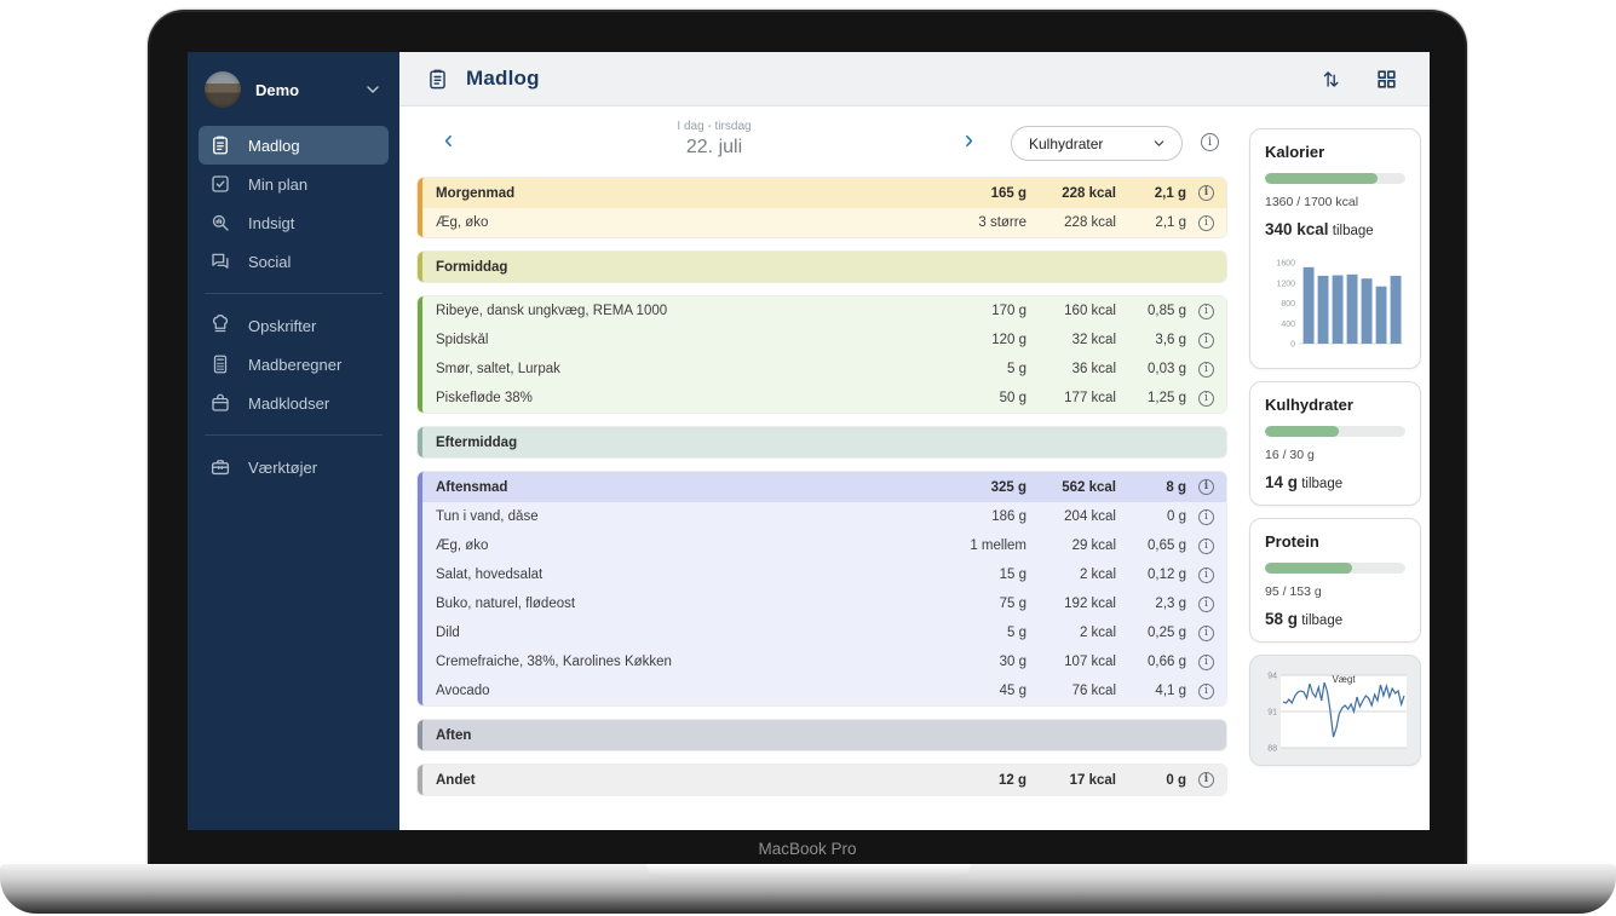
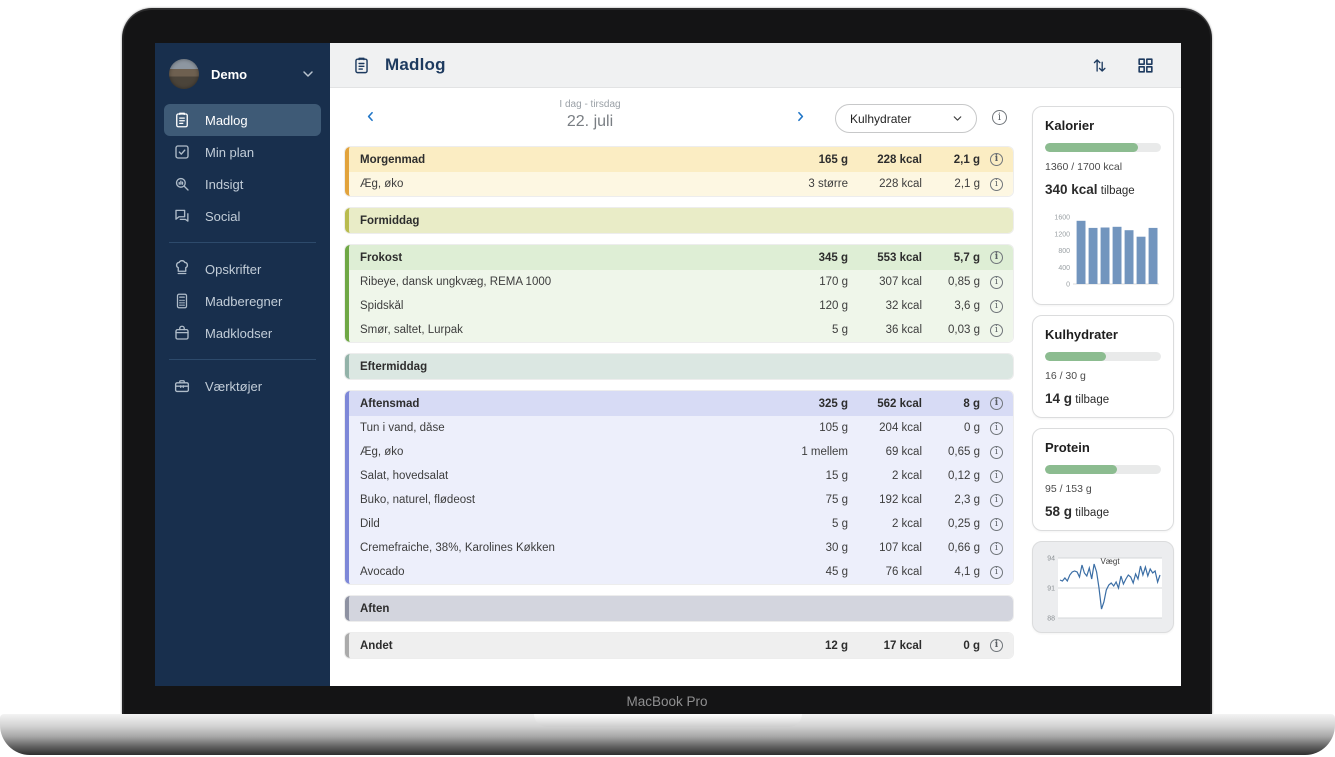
  Demo
  Madlog
  Min plan
  Indsigt
  Social
  Opskrifter
  Madberegner
  Madklodser
  Værktøjer
  Madlog
  I dag - tirsdag
  22. juli
  Kulhydrater
  Morgenmad
  165 g
  228 kcal
  2,1 g
  Æg, øko
  3 større
  228 kcal
  2,1 g
  Formiddag
+ Frokost
+ 345 g
+ 553 kcal
+ 5,7 g
  Ribeye, dansk ungkvæg, REMA 1000
  170 g
- 160 kcal
+ 307 kcal
  0,85 g
  Spidskål
  120 g
  32 kcal
  3,6 g
  Smør, saltet, Lurpak
  5 g
  36 kcal
  0,03 g
- Piskefløde 38%
- 50 g
- 177 kcal
- 1,25 g
  Eftermiddag
  Aftensmad
  325 g
  562 kcal
  8 g
  Tun i vand, dåse
- 186 g
+ 105 g
  204 kcal
  0 g
  Æg, øko
  1 mellem
- 29 kcal
+ 69 kcal
  0,65 g
  Salat, hovedsalat
  15 g
  2 kcal
  0,12 g
  Buko, naturel, flødeost
  75 g
  192 kcal
  2,3 g
  Dild
  5 g
  2 kcal
  0,25 g
  Cremefraiche, 38%, Karolines Køkken
  30 g
  107 kcal
  0,66 g
  Avocado
  45 g
  76 kcal
  4,1 g
  Aften
  Andet
  12 g
  17 kcal
  0 g
  Kalorier
  1360 / 1700 kcal
  340 kcal tilbage
  Kulhydrater
  16 / 30 g
  14 g tilbage
  Protein
  95 / 153 g
  58 g tilbage
  Vægt
  MacBook Pro
